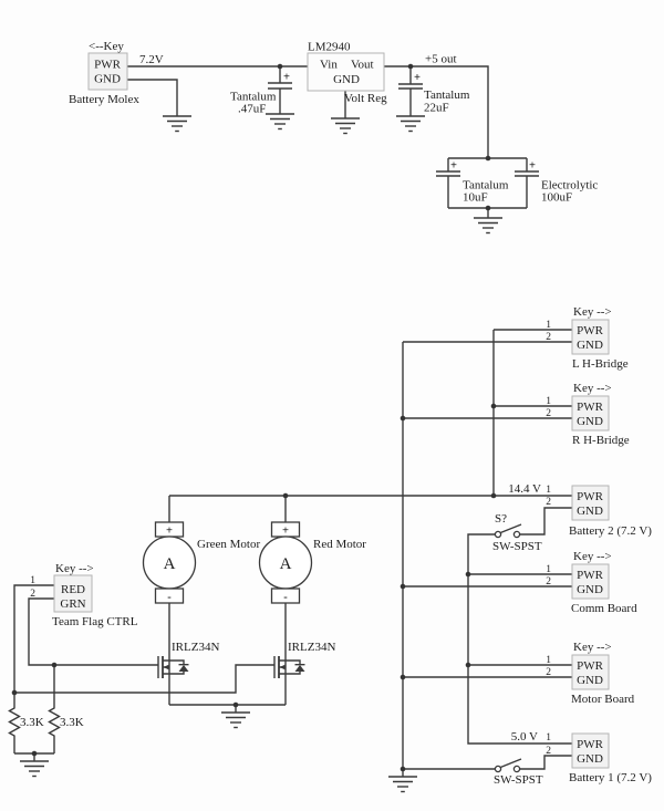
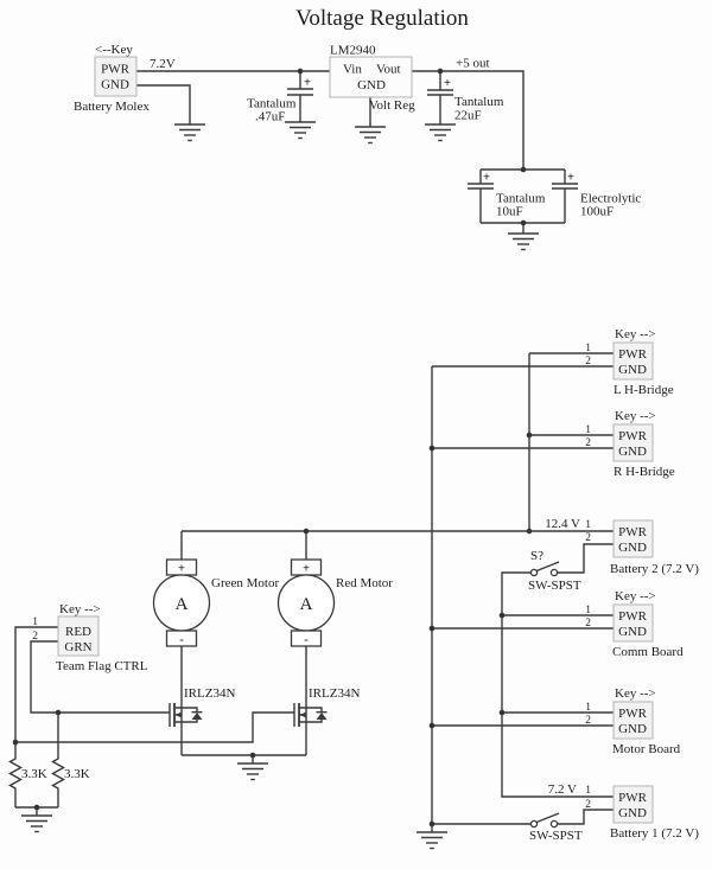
+ Voltage Regulation
  <--Key
  PWR
  GND
  Battery Molex
  7.2V
  +
  Tantalum
  .47uF
  LM2940
  Vin
  Vout
  GND
  Volt Reg
  +5 out
  +
  Tantalum
  22uF
  +
  Tantalum
  10uF
  +
  Electrolytic
  100uF
  Key -->
  PWR
  GND
  1
  2
  L H-Bridge
  Key -->
  PWR
  GND
  1
  2
  R H-Bridge
- 14.4 V
+ 12.4 V
  PWR
  GND
  1
  2
  Battery 2 (7.2 V)
  S?
  SW-SPST
  Key -->
  PWR
  GND
  1
  2
  Comm Board
  Key -->
  PWR
  GND
  1
  2
  Motor Board
- 5.0 V
+ 7.2 V
  PWR
  GND
  1
  2
  Battery 1 (7.2 V)
  SW-SPST
  Key -->
  RED
  GRN
  1
  2
  Team Flag CTRL
  Green Motor
  Red Motor
  IRLZ34N
  IRLZ34N
  3.3K
  3.3K
